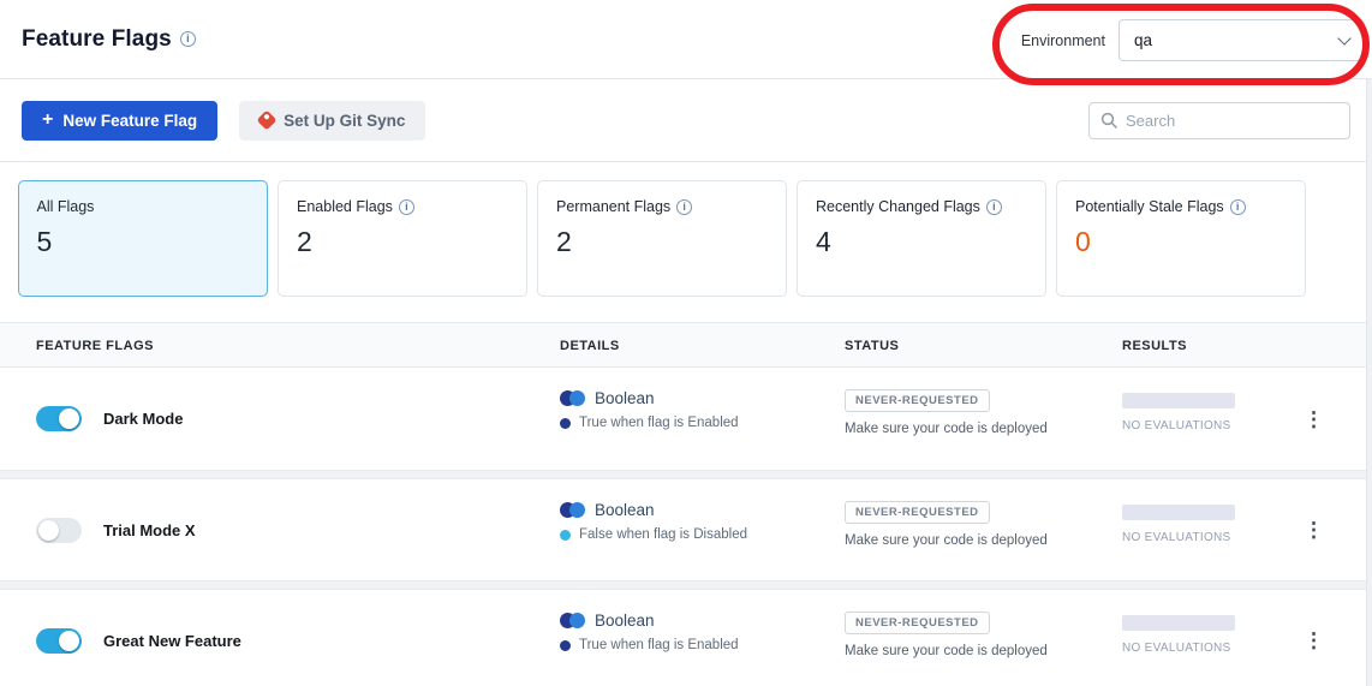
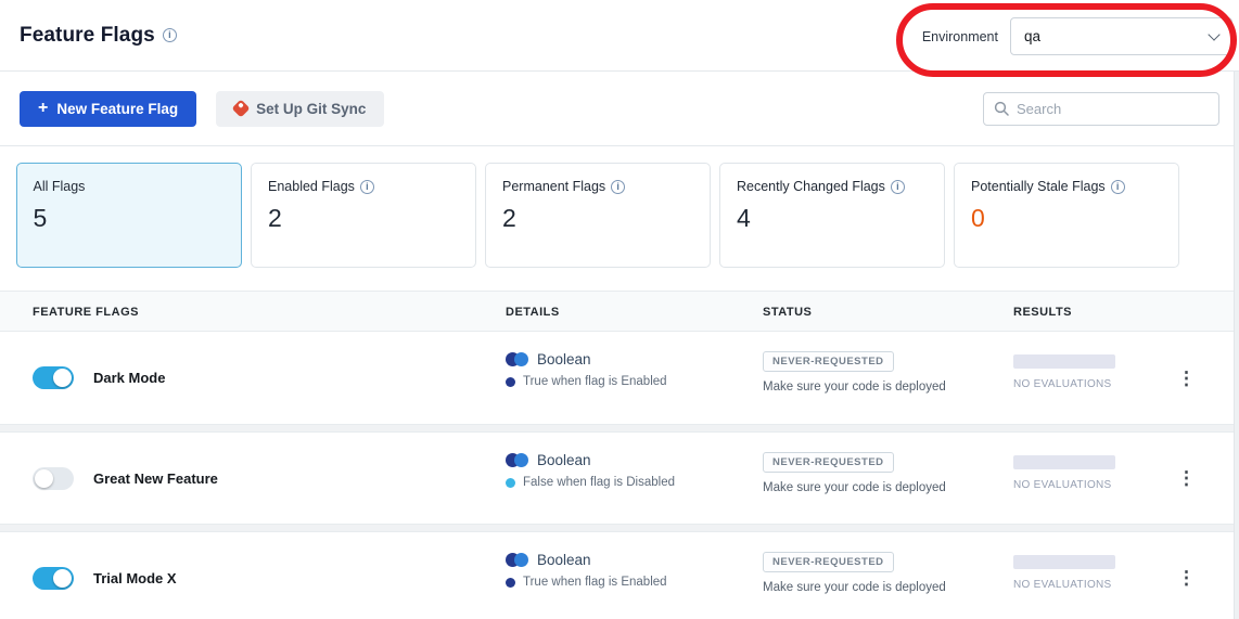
  Feature Flags
  i
  Environment
  qa
  +
  New Feature Flag
  Set Up Git Sync
  Search
  All Flags
  5
  Enabled Flags
  i
  2
  Permanent Flags
  i
  2
  Recently Changed Flags
  i
  4
  Potentially Stale Flags
  i
  0
  FEATURE FLAGS
  DETAILS
  STATUS
  RESULTS
  Dark Mode
  Boolean
  True when flag is Enabled
  NEVER-REQUESTED
  Make sure your code is deployed
  NO EVALUATIONS
  ⋮
- Trial Mode X
+ Great New Feature
  Boolean
  False when flag is Disabled
  NEVER-REQUESTED
  Make sure your code is deployed
  NO EVALUATIONS
  ⋮
- Great New Feature
+ Trial Mode X
  Boolean
  True when flag is Enabled
  NEVER-REQUESTED
  Make sure your code is deployed
  NO EVALUATIONS
  ⋮
